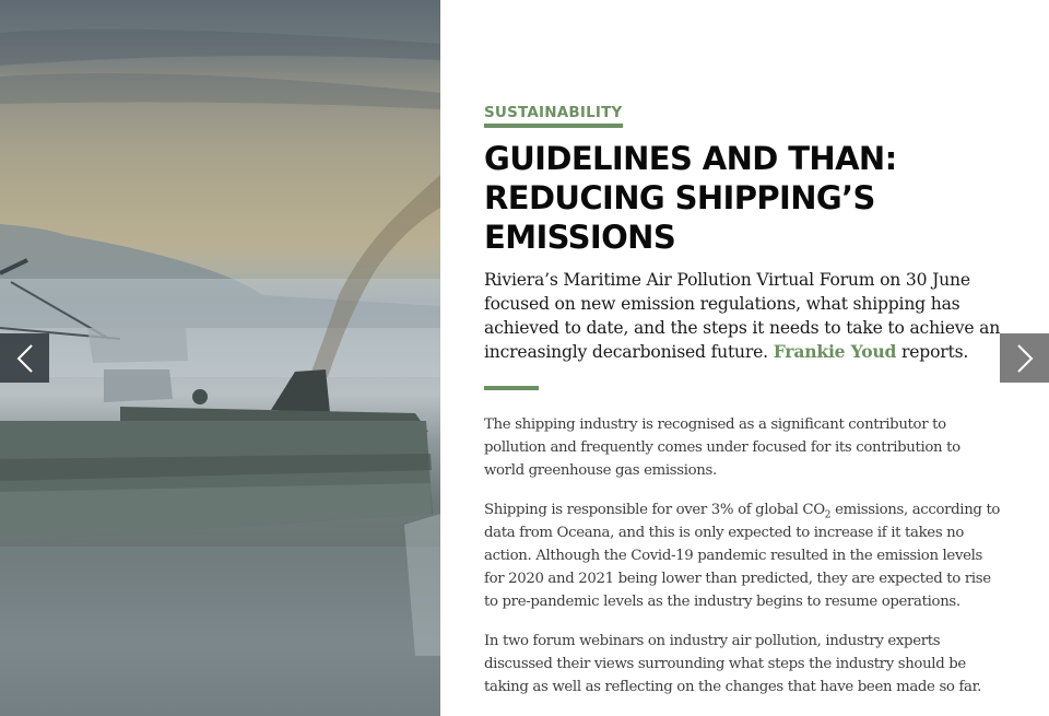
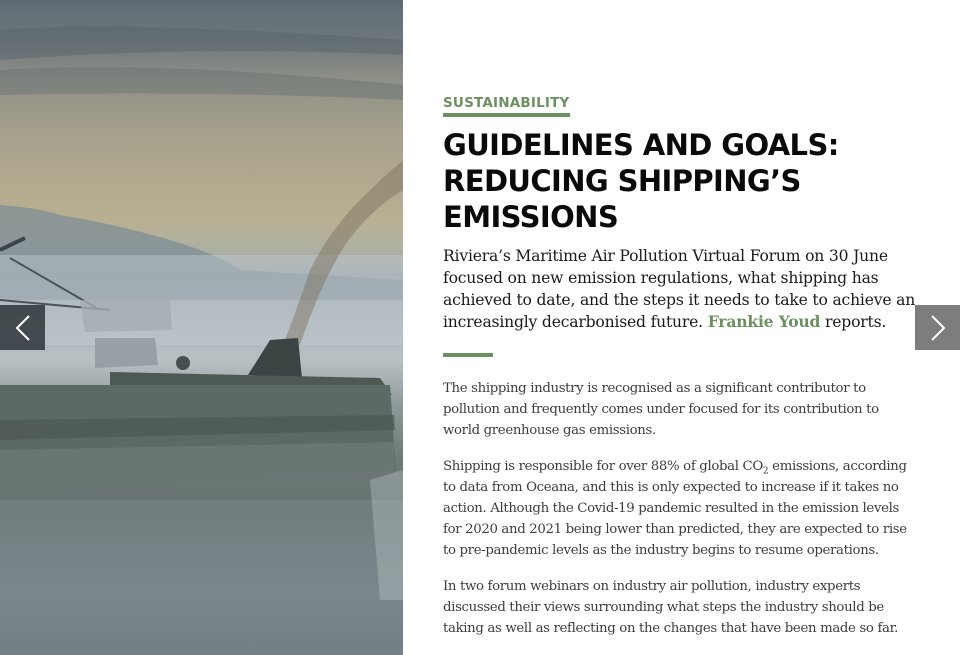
  SUSTAINABILITY
- GUIDELINES AND THAN: REDUCING SHIPPING’S EMISSIONS
+ GUIDELINES AND GOALS: REDUCING SHIPPING’S EMISSIONS
  Riviera’s Maritime Air Pollution Virtual Forum on 30 June focused on new emission regulations, what shipping has achieved to date, and the steps it needs to take to achieve an increasingly decarbonised future. Frankie Youd reports.
  The shipping industry is recognised as a significant contributor to pollution and frequently comes under focused for its contribution to world greenhouse gas emissions.
- Shipping is responsible for over 3% of global CO2 emissions, according to data from Oceana, and this is only expected to increase if it takes no action. Although the Covid-19 pandemic resulted in the emission levels for 2020 and 2021 being lower than predicted, they are expected to rise to pre-pandemic levels as the industry begins to resume operations.
+ Shipping is responsible for over 88% of global CO2 emissions, according to data from Oceana, and this is only expected to increase if it takes no action. Although the Covid-19 pandemic resulted in the emission levels for 2020 and 2021 being lower than predicted, they are expected to rise to pre-pandemic levels as the industry begins to resume operations.
  In two forum webinars on industry air pollution, industry experts discussed their views surrounding what steps the industry should be taking as well as reflecting on the changes that have been made so far.
